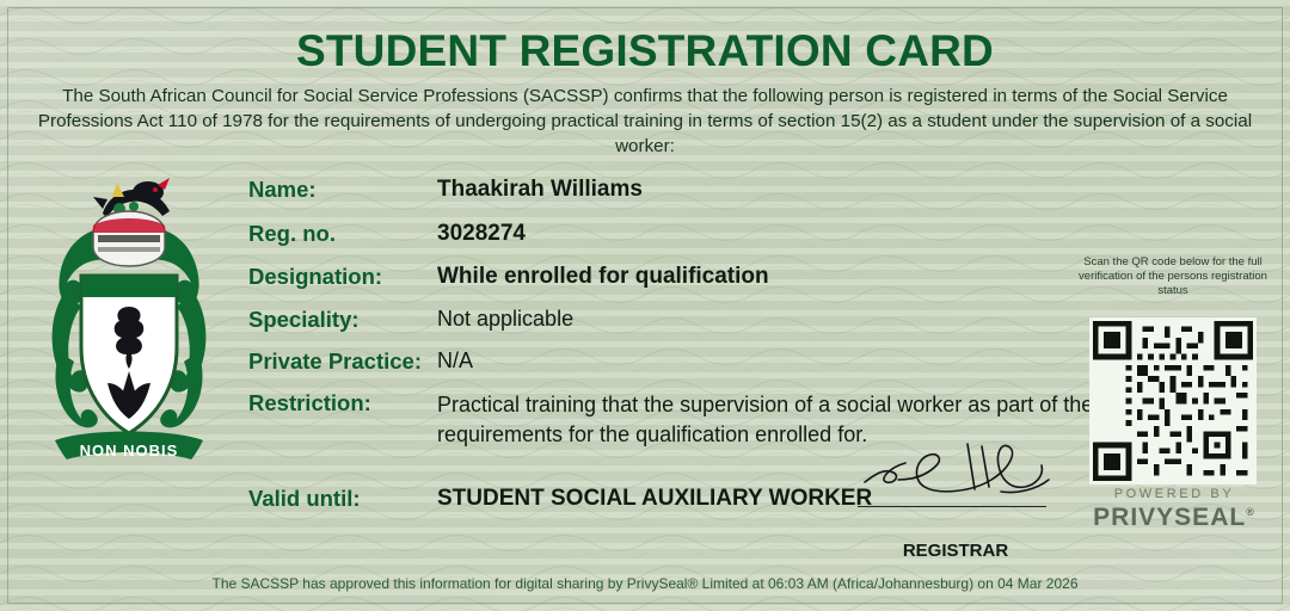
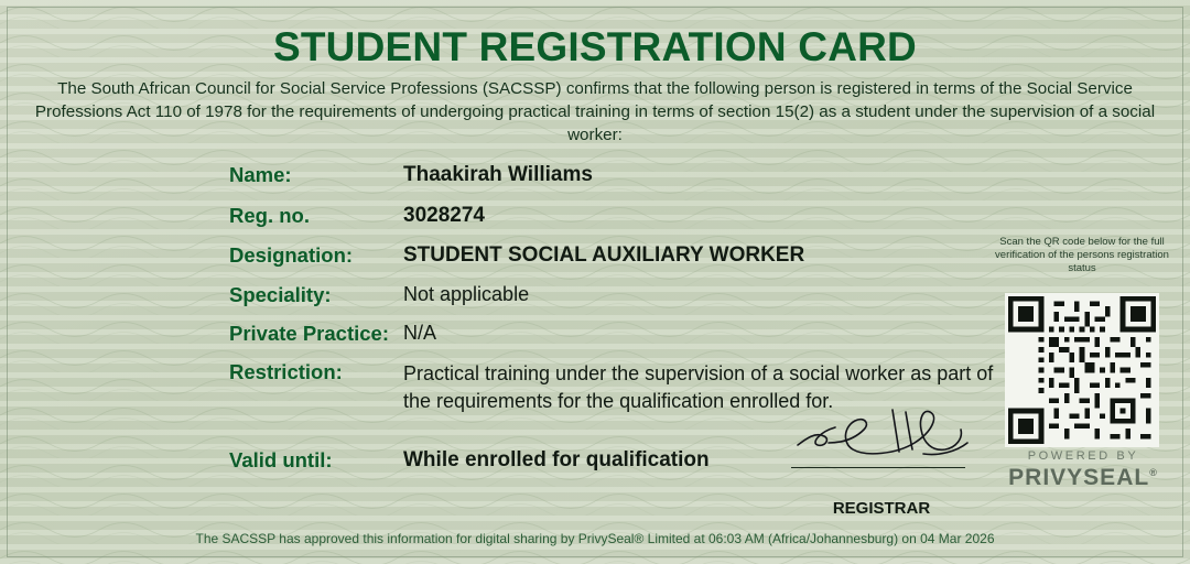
  STUDENT REGISTRATION CARD
  The South African Council for Social Service Professions (SACSSP) confirms that the following person is registered in terms of the Social Service Professions Act 110 of 1978 for the requirements of undergoing practical training in terms of section 15(2) as a student under the supervision of a social worker:
- NON NOBIS
  Name:
  Thaakirah Williams
  Reg. no.
  3028274
  Designation:
- While enrolled for qualification
+ STUDENT SOCIAL AUXILIARY WORKER
  Speciality:
  Not applicable
  Private Practice:
  N/A
  Restriction:
- Practical training that the supervision of a social worker as part of the requirements for the qualification enrolled for.
+ Practical training under the supervision of a social worker as part of the requirements for the qualification enrolled for.
  Valid until:
- STUDENT SOCIAL AUXILIARY WORKER
+ While enrolled for qualification
  Scan the QR code below for the full verification of the persons registration status
  POWERED BY
  PRIVYSEAL®
  REGISTRAR
  The SACSSP has approved this information for digital sharing by PrivySeal® Limited at 06:03 AM (Africa/Johannesburg) on 04 Mar 2026
